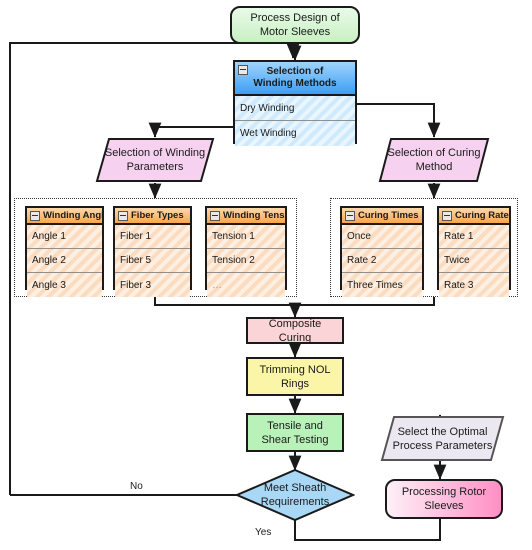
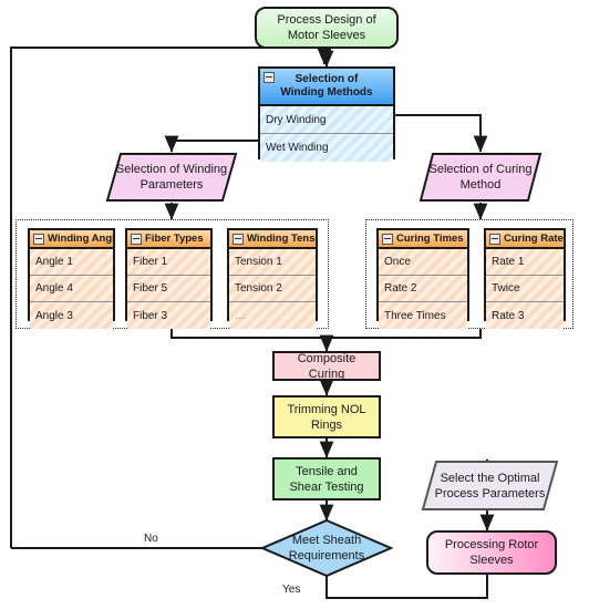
  Process Design of Motor Sleeves
  Selection of
  Winding Methods
  Dry Winding
  Wet Winding
  Selection of Winding Parameters
  Selection of Curing Method
  Winding Ang
  Angle 1
- Angle 2
+ Angle 4
  Angle 3
  Fiber Types
  Fiber 1
  Fiber 5
  Fiber 3
  Winding Tens
  Tension 1
  Tension 2
  …
  Curing Times
  Once
  Rate 2
  Three Times
  Curing Rate
  Rate 1
  Twice
  Rate 3
  Composite Curing
  Trimming NOL Rings
  Tensile and Shear Testing
  Meet Sheath Requirements
  No
  Yes
  Select the Optimal Process Parameters
  Processing Rotor Sleeves
